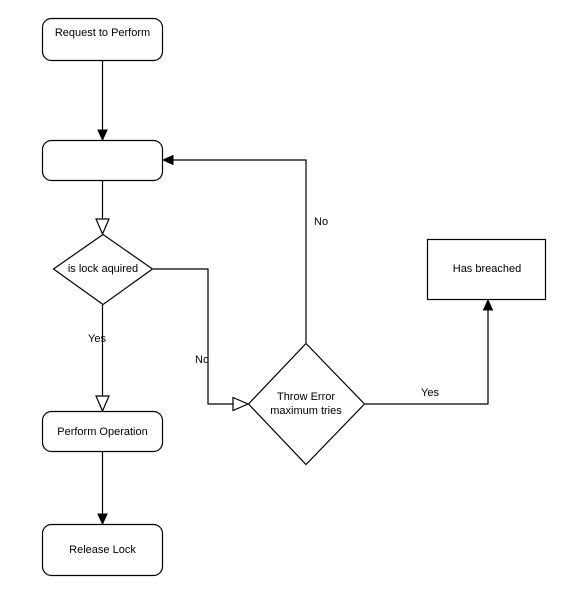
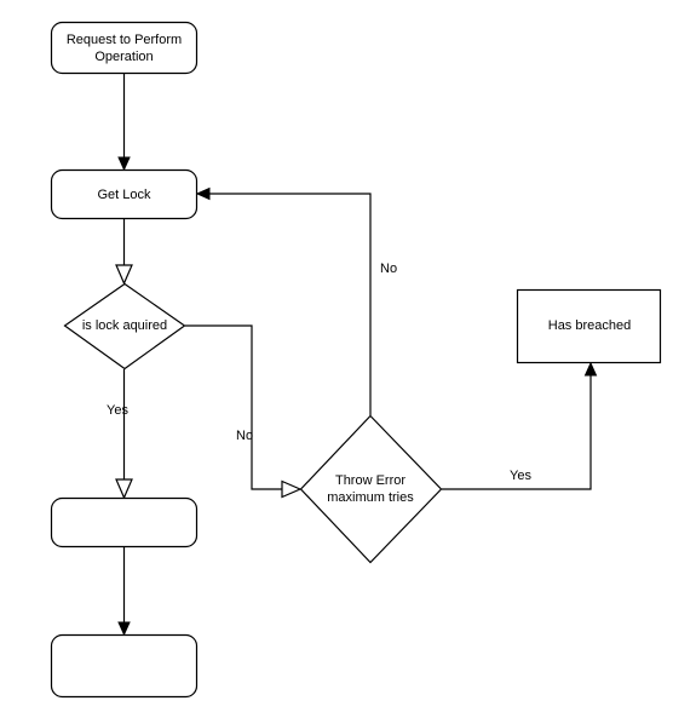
  Request to Perform
+ Operation
+ Get Lock
  is lock aquired
  Throw Error
  maximum tries
  Has breached
- Perform Operation
- Release Lock
  Yes
  No
  No
  Yes
